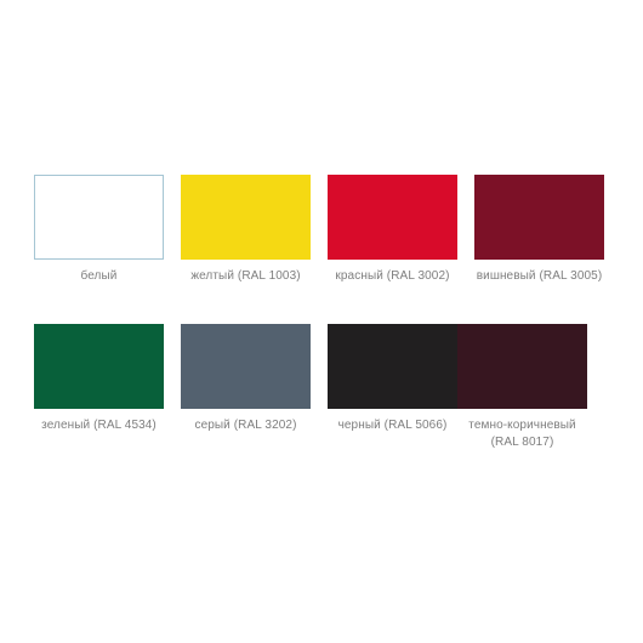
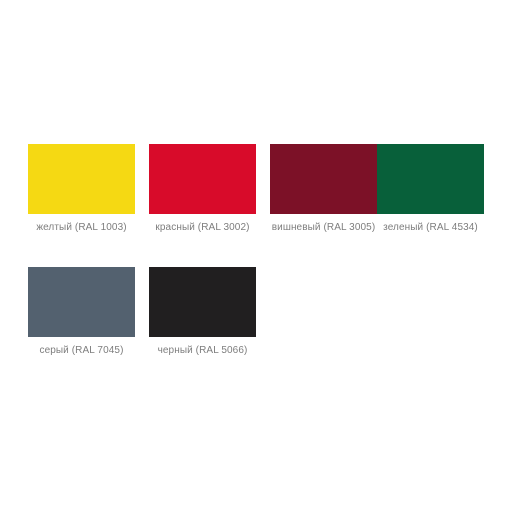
- белый
  желтый (RAL 1003)
  красный (RAL 3002)
  вишневый (RAL 3005)
  зеленый (RAL 4534)
- серый (RAL 3202)
+ серый (RAL 7045)
  черный (RAL 5066)
- темно-коричневый (RAL 8017)
